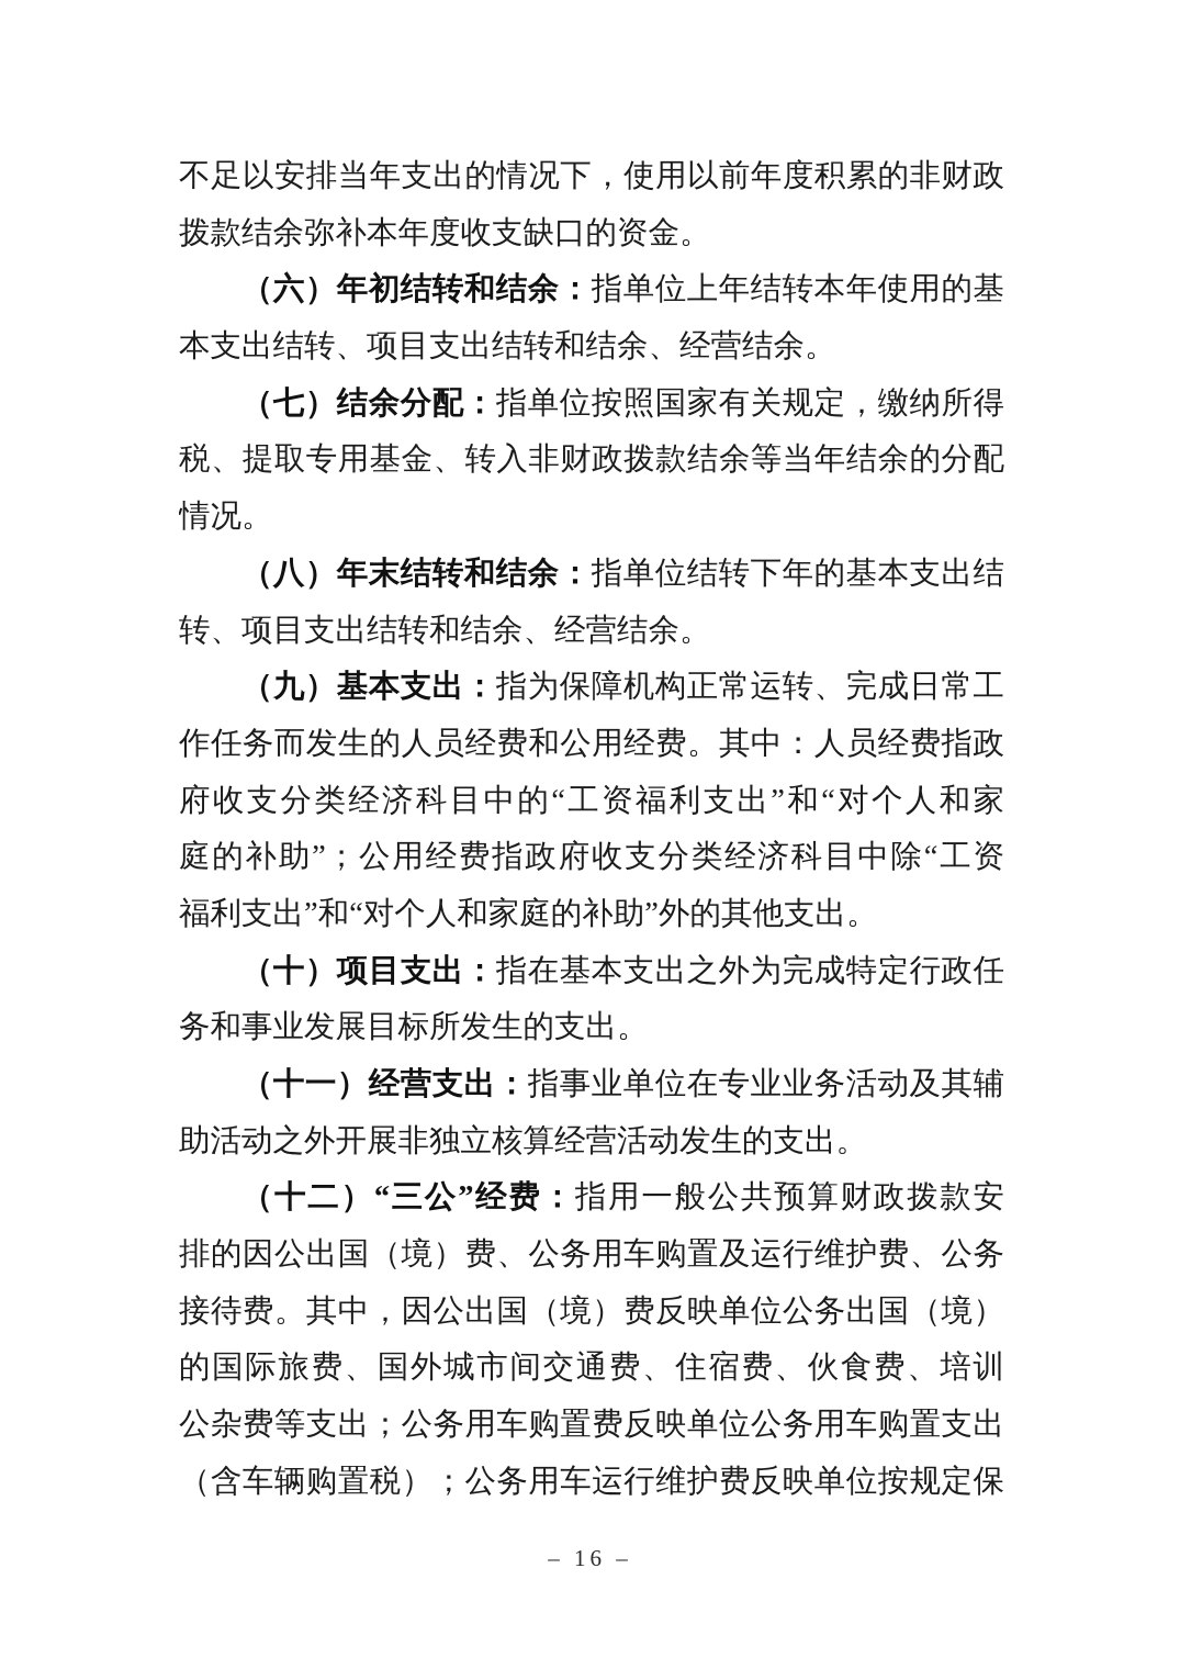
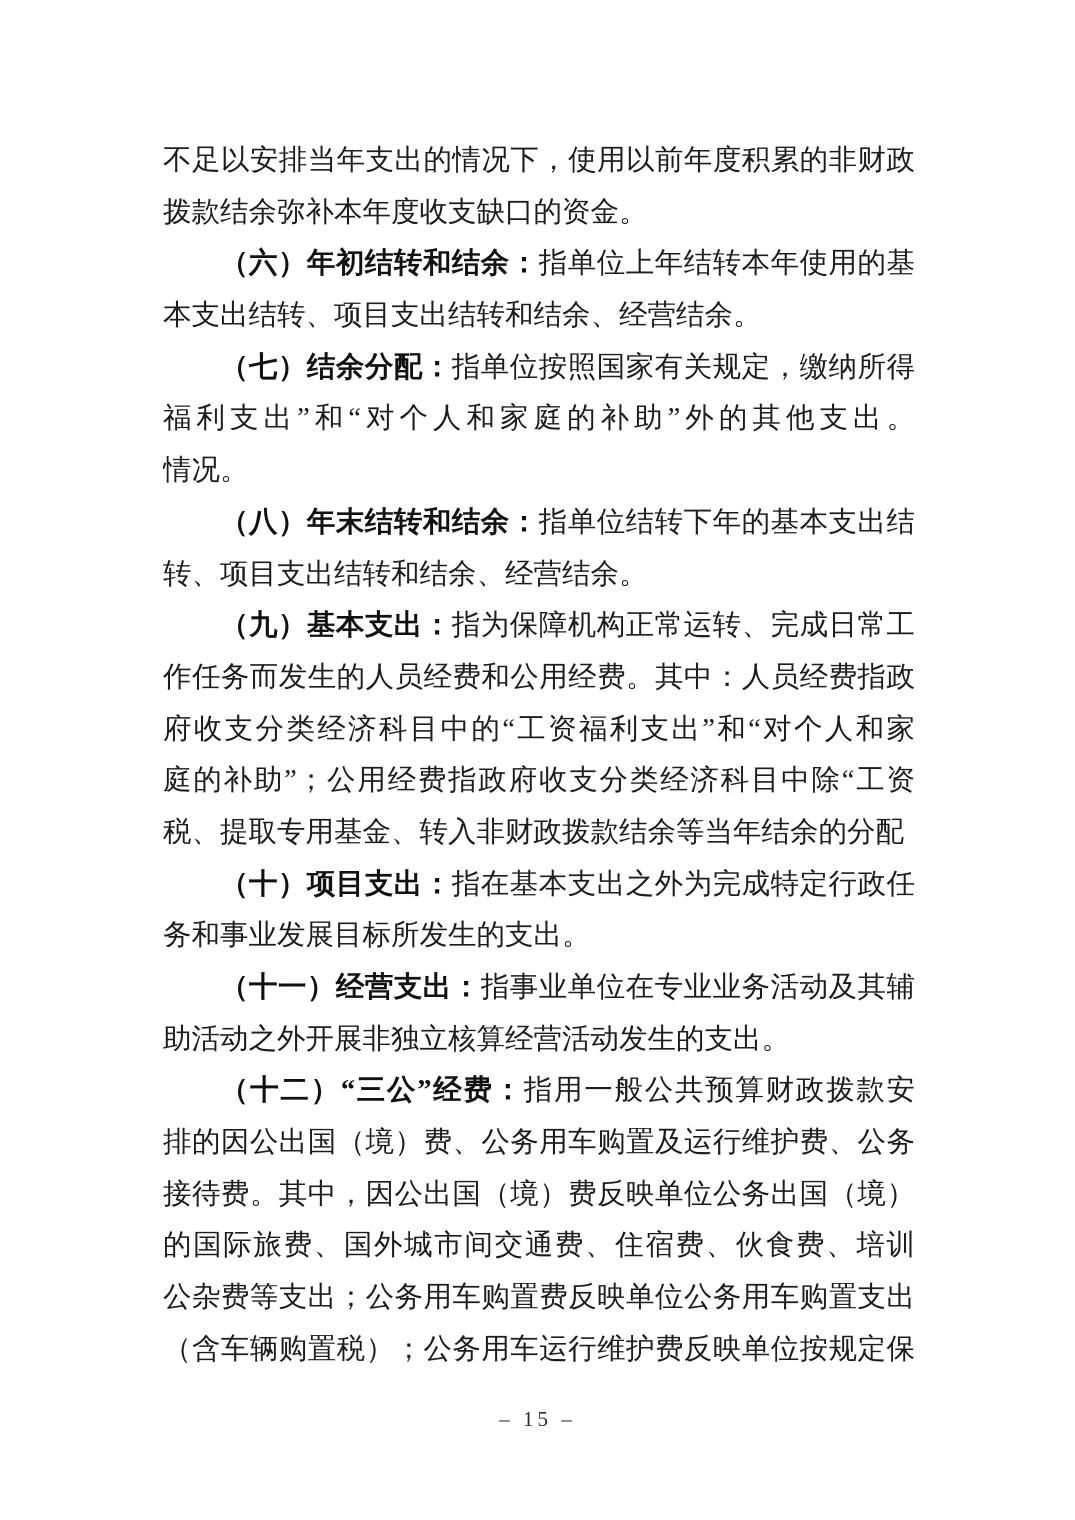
  不足以安排当年支出的情况下，使用以前年度积累的非财政
  拨款结余弥补本年度收支缺口的资金。
  （六）年初结转和结余：指单位上年结转本年使用的基
  本支出结转、项目支出结转和结余、经营结余。
  （七）结余分配：指单位按照国家有关规定，缴纳所得
- 税、提取专用基金、转入非财政拨款结余等当年结余的分配
+ 福利支出”和“对个人和家庭的补助”外的其他支出。
  情况。
  （八）年末结转和结余：指单位结转下年的基本支出结
  转、项目支出结转和结余、经营结余。
  （九）基本支出：指为保障机构正常运转、完成日常工
  作任务而发生的人员经费和公用经费。其中：人员经费指政
  府收支分类经济科目中的“工资福利支出”和“对个人和家
  庭的补助”；公用经费指政府收支分类经济科目中除“工资
- 福利支出”和“对个人和家庭的补助”外的其他支出。
+ 税、提取专用基金、转入非财政拨款结余等当年结余的分配
  （十）项目支出：指在基本支出之外为完成特定行政任
  务和事业发展目标所发生的支出。
  （十一）经营支出：指事业单位在专业业务活动及其辅
  助活动之外开展非独立核算经营活动发生的支出。
  （十二）“三公”经费：指用一般公共预算财政拨款安
  排的因公出国（境）费、公务用车购置及运行维护费、公务
  接待费。其中，因公出国（境）费反映单位公务出国（境）
  的国际旅费、国外城市间交通费、住宿费、伙食费、培训
  公杂费等支出；公务用车购置费反映单位公务用车购置支出
  （含车辆购置税）；公务用车运行维护费反映单位按规定保
- – 16 –
+ – 15 –
